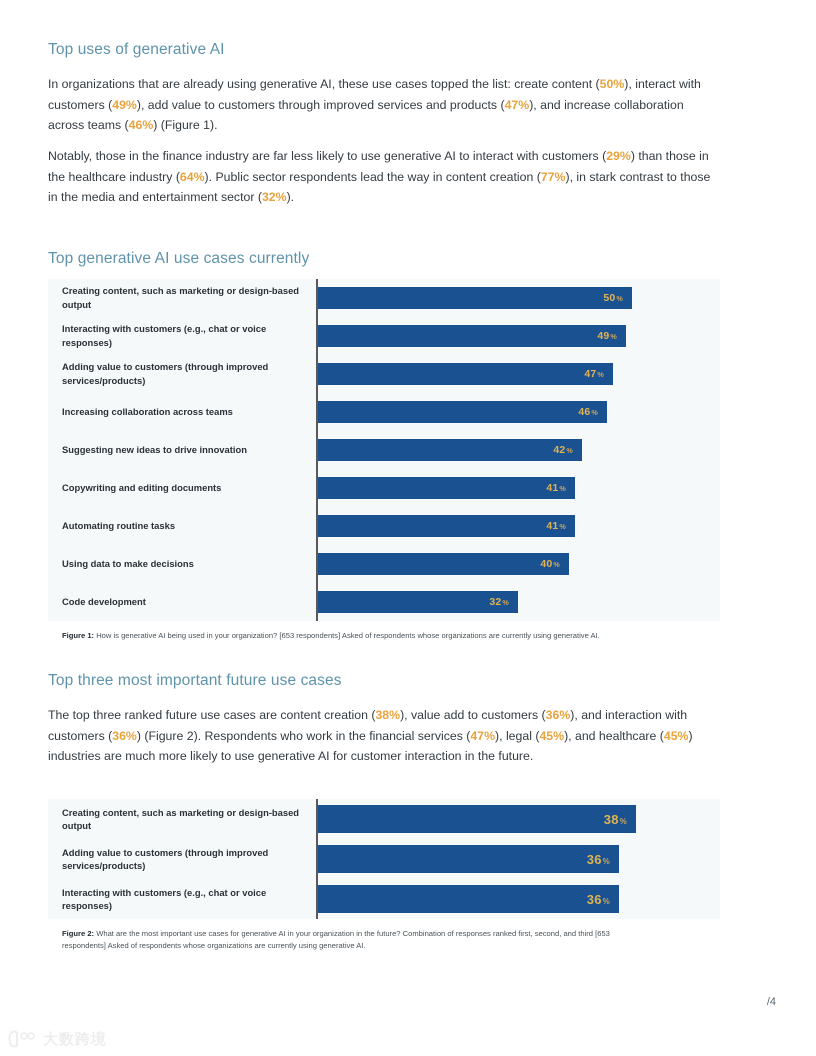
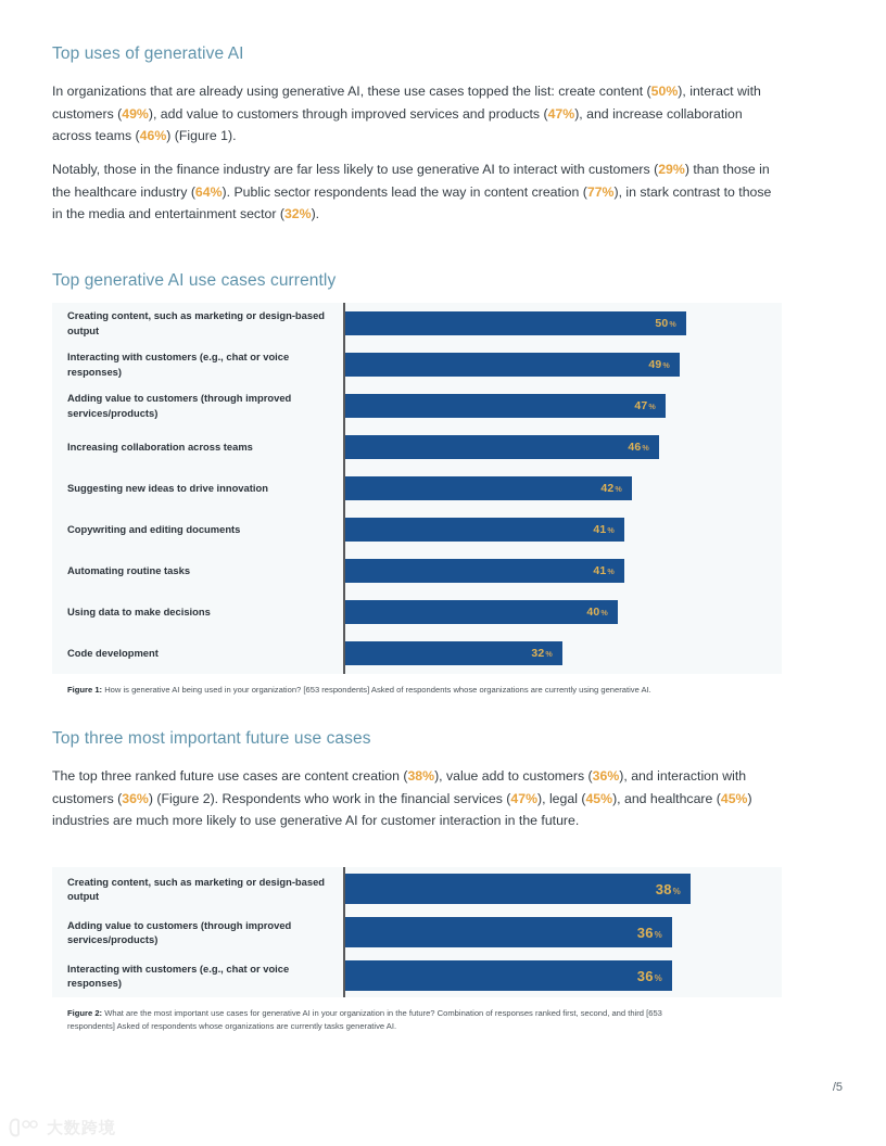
  Top uses of generative AI
  In organizations that are already using generative AI, these use cases topped the list: create content (50%), interact with customers (49%), add value to customers through improved services and products (47%), and increase collaboration across teams (46%) (Figure 1).
  Notably, those in the finance industry are far less likely to use generative AI to interact with customers (29%) than those in the healthcare industry (64%). Public sector respondents lead the way in content creation (77%), in stark contrast to those in the media and entertainment sector (32%).
  Top generative AI use cases currently
  Creating content, such as marketing or design-based output
  50%
  Interacting with customers (e.g., chat or voice responses)
  49%
  Adding value to customers (through improved services/products)
  47%
  Increasing collaboration across teams
  46%
  Suggesting new ideas to drive innovation
  42%
  Copywriting and editing documents
  41%
  Automating routine tasks
  41%
  Using data to make decisions
  40%
  Code development
  32%
  Figure 1: How is generative AI being used in your organization? [653 respondents] Asked of respondents whose organizations are currently using generative AI.
  Top three most important future use cases
  The top three ranked future use cases are content creation (38%), value add to customers (36%), and interaction with customers (36%) (Figure 2). Respondents who work in the financial services (47%), legal (45%), and healthcare (45%) industries are much more likely to use generative AI for customer interaction in the future.
  Creating content, such as marketing or design-based output
  38%
  Adding value to customers (through improved services/products)
  36%
  Interacting with customers (e.g., chat or voice responses)
  36%
- Figure 2: What are the most important use cases for generative AI in your organization in the future? Combination of responses ranked first, second, and third [653 respondents] Asked of respondents whose organizations are currently using generative AI.
+ Figure 2: What are the most important use cases for generative AI in your organization in the future? Combination of responses ranked first, second, and third [653 respondents] Asked of respondents whose organizations are currently tasks generative AI.
- /4
+ /5
